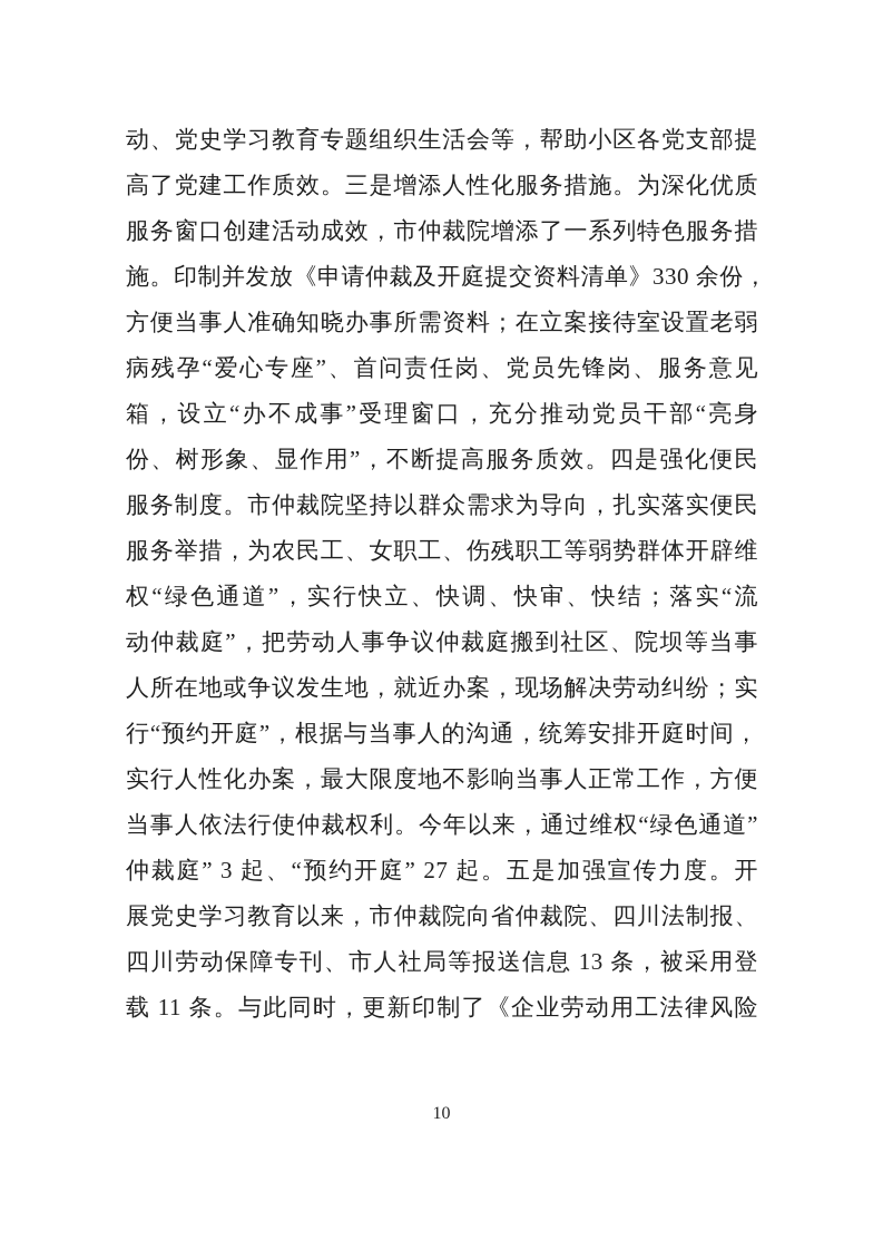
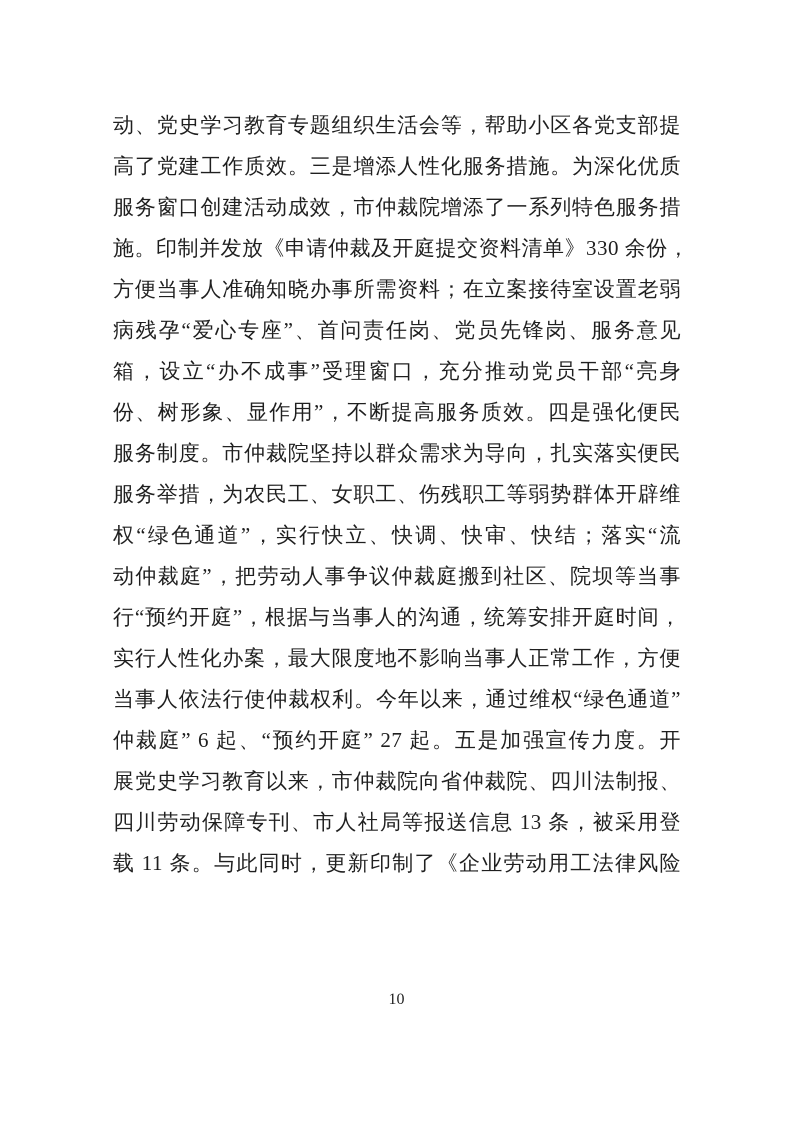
  动、党史学习教育专题组织生活会等，帮助小区各党支部提
  高了党建工作质效。三是增添人性化服务措施。为深化优质
  服务窗口创建活动成效，市仲裁院增添了一系列特色服务措
  施。印制并发放《申请仲裁及开庭提交资料清单》330 余份，
  方便当事人准确知晓办事所需资料；在立案接待室设置老弱
  病残孕“爱心专座”、首问责任岗、党员先锋岗、服务意见
  箱，设立“办不成事”受理窗口，充分推动党员干部“亮身
  份、树形象、显作用”，不断提高服务质效。四是强化便民
  服务制度。市仲裁院坚持以群众需求为导向，扎实落实便民
  服务举措，为农民工、女职工、伤残职工等弱势群体开辟维
  权“绿色通道”，实行快立、快调、快审、快结；落实“流
  动仲裁庭”，把劳动人事争议仲裁庭搬到社区、院坝等当事
- 人所在地或争议发生地，就近办案，现场解决劳动纠纷；实
  行“预约开庭”，根据与当事人的沟通，统筹安排开庭时间，
  实行人性化办案，最大限度地不影响当事人正常工作，方便
  当事人依法行使仲裁权利。今年以来，通过维权“绿色通道”
- 仲裁庭” 3 起、“预约开庭” 27 起。五是加强宣传力度。开
+ 仲裁庭” 6 起、“预约开庭” 27 起。五是加强宣传力度。开
  展党史学习教育以来，市仲裁院向省仲裁院、四川法制报、
  四川劳动保障专刊、市人社局等报送信息 13 条，被采用登
  载 11 条。与此同时，更新印制了《企业劳动用工法律风险
  10
